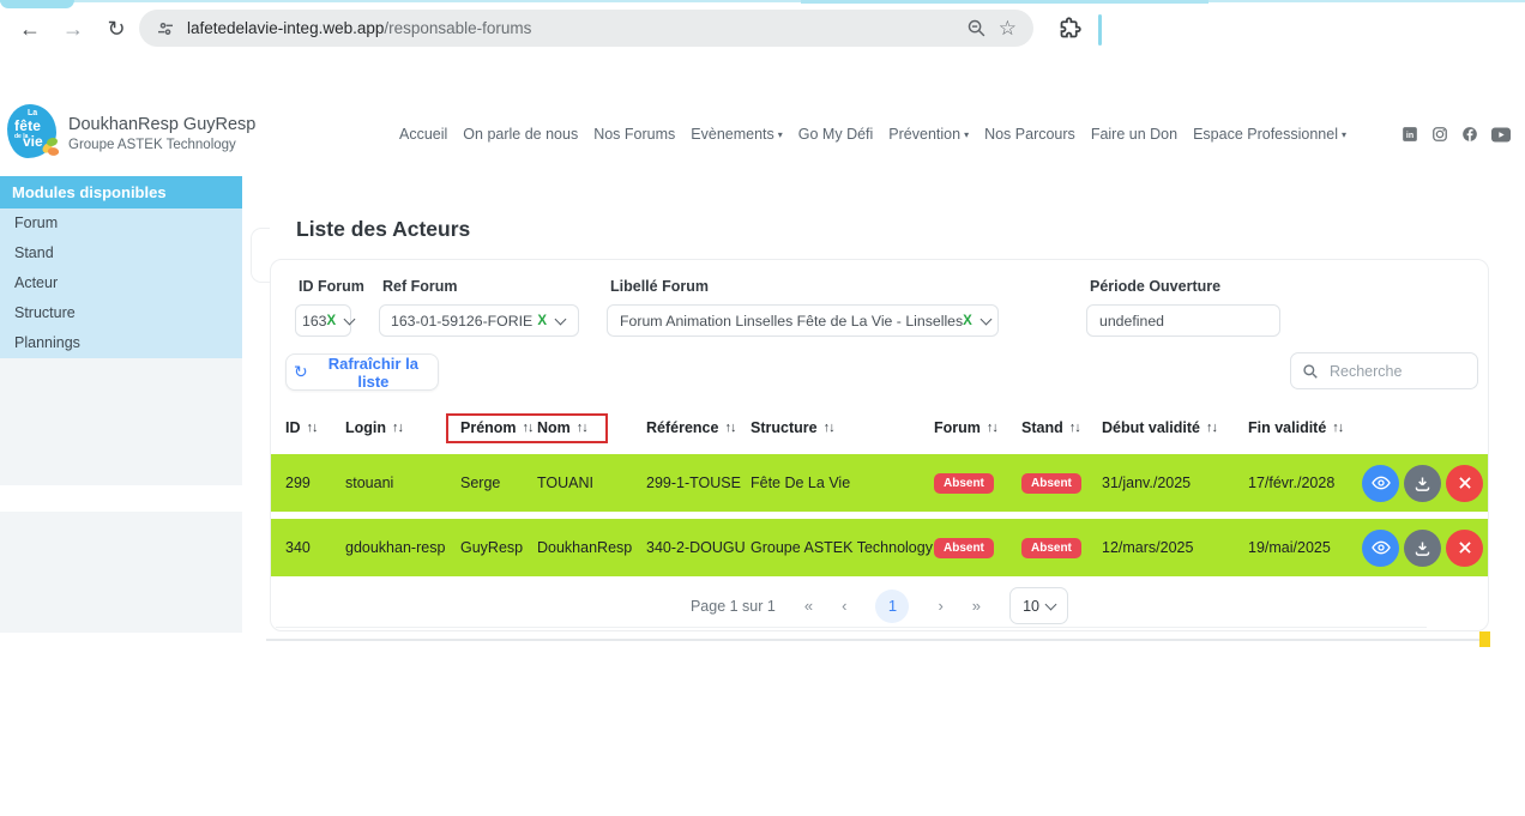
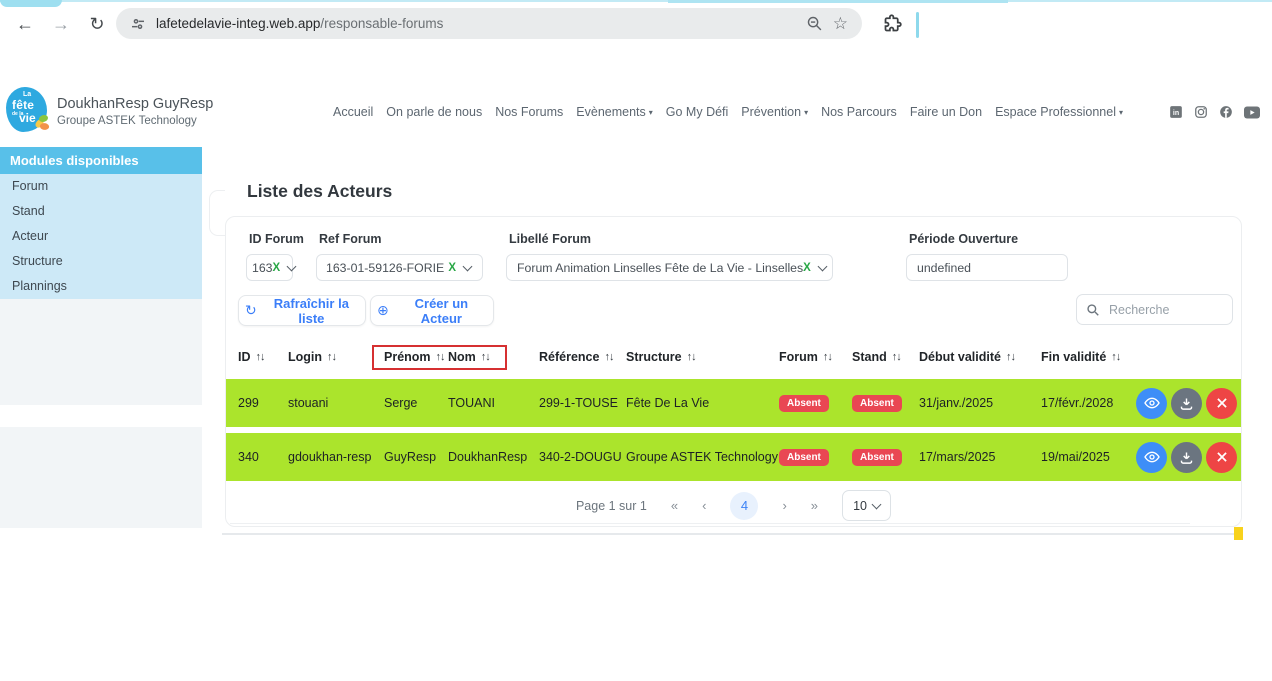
  ←
  →
  ↻
  lafetedelavie-integ.web.app/responsable-forums
  ☆
  fête
  vie
  DoukhanResp GuyResp
  Groupe ASTEK Technology
  Accueil
  On parle de nous
  Nos Forums
  Evènements
  ▾
  Go My Défi
  Prévention
  ▾
  Nos Parcours
  Faire un Don
  Espace Professionnel
  ▾
  Modules disponibles
  Forum
  Stand
  Acteur
  Structure
  Plannings
  Liste des Acteurs
  ID Forum
  Ref Forum
  Libellé Forum
  Période Ouverture
  163
  X
  163-01-59126-FORIE
  X
  Forum Animation Linselles Fête de La Vie - Linselles
  X
  undefined
  ↻
  Rafraîchir la liste
+ ⊕
+ Créer un Acteur
  Recherche
  ID
  ↑↓
  Login
  ↑↓
  Prénom
  ↑↓
  Nom
  ↑↓
  Référence
  ↑↓
  Structure
  ↑↓
  Forum
  ↑↓
  Stand
  ↑↓
  Début validité
  ↑↓
  Fin validité
  ↑↓
  299
  stouani
  Serge
  TOUANI
  299-1-TOUSE
  Fête De La Vie
  Absent
  Absent
  31/janv./2025
  17/févr./2028
  340
  gdoukhan-resp
  GuyResp
  DoukhanResp
  340-2-DOUGU
  Groupe ASTEK Technology
  Absent
  Absent
- 12/mars/2025
+ 17/mars/2025
  19/mai/2025
  Page 1 sur 1
  «
  ‹
- 1
+ 4
  ›
  »
  10
